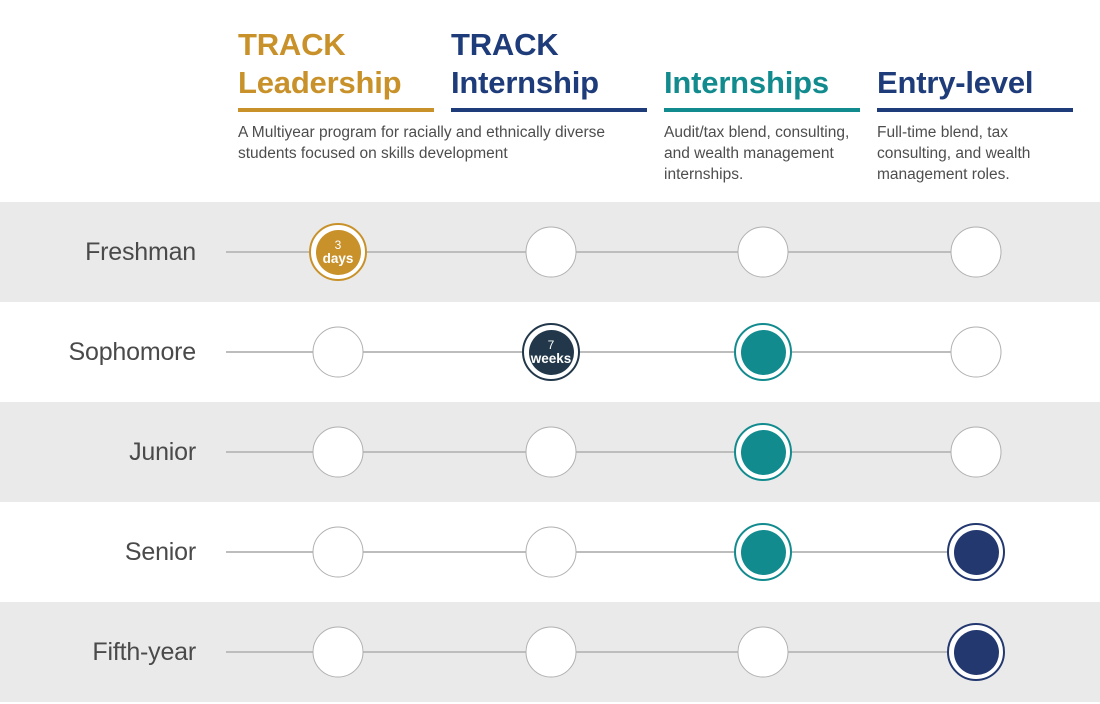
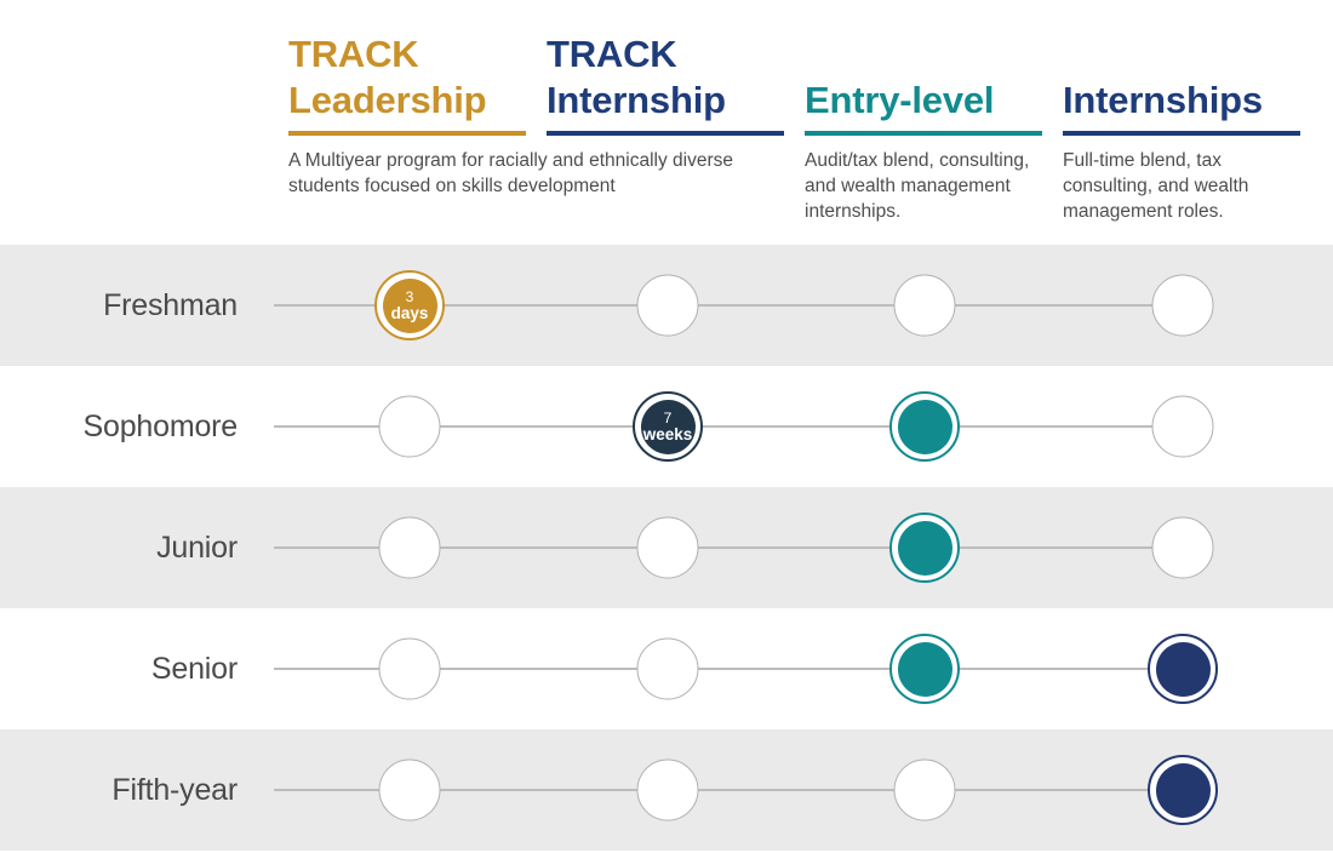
  TRACK
  Leadership
  A Multiyear program for racially and ethnically diverse students focused on skills development
  TRACK
  Internship
- Internships
+ Entry-level
  Audit/tax blend, consulting, and wealth management internships.
- Entry-level
+ Internships
  Full-time blend, tax consulting, and wealth management roles.
  Freshman
  3
  days
  Sophomore
  7
  weeks
  Junior
  Senior
  Fifth-year
